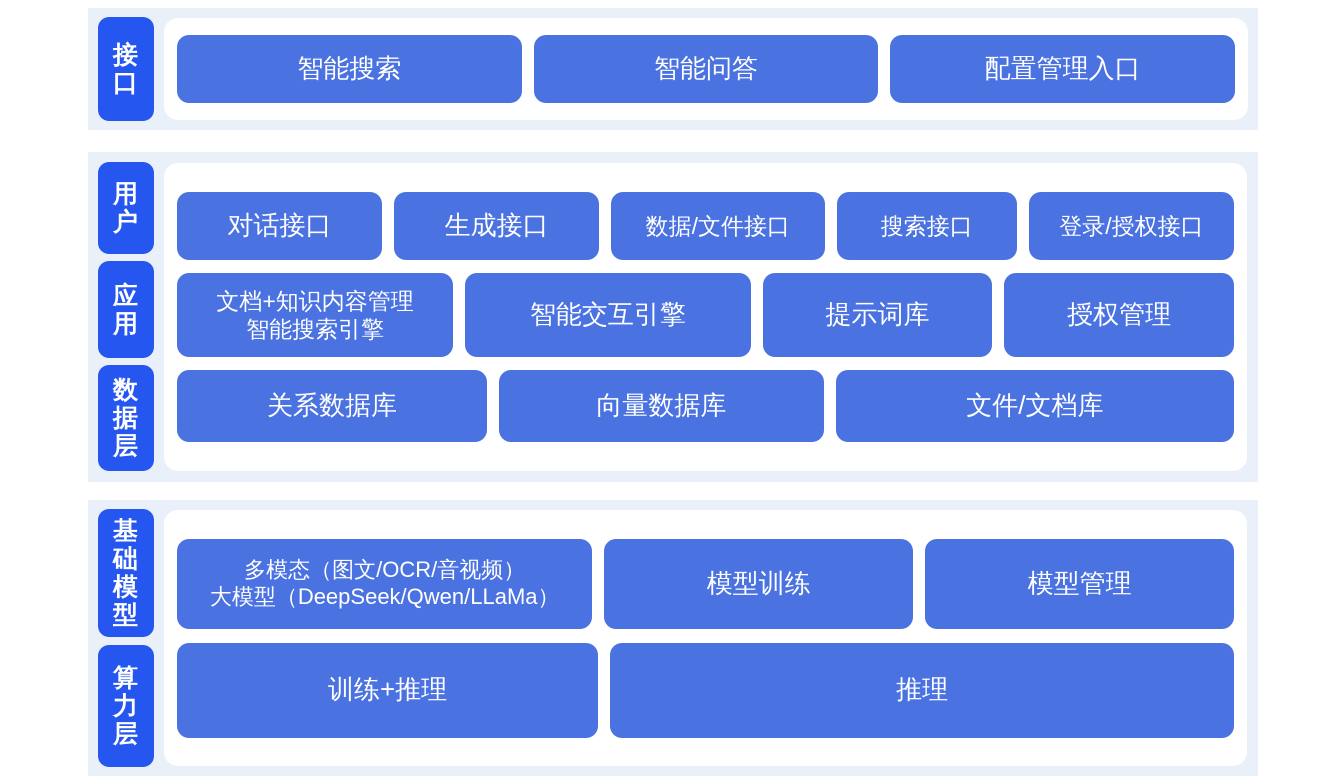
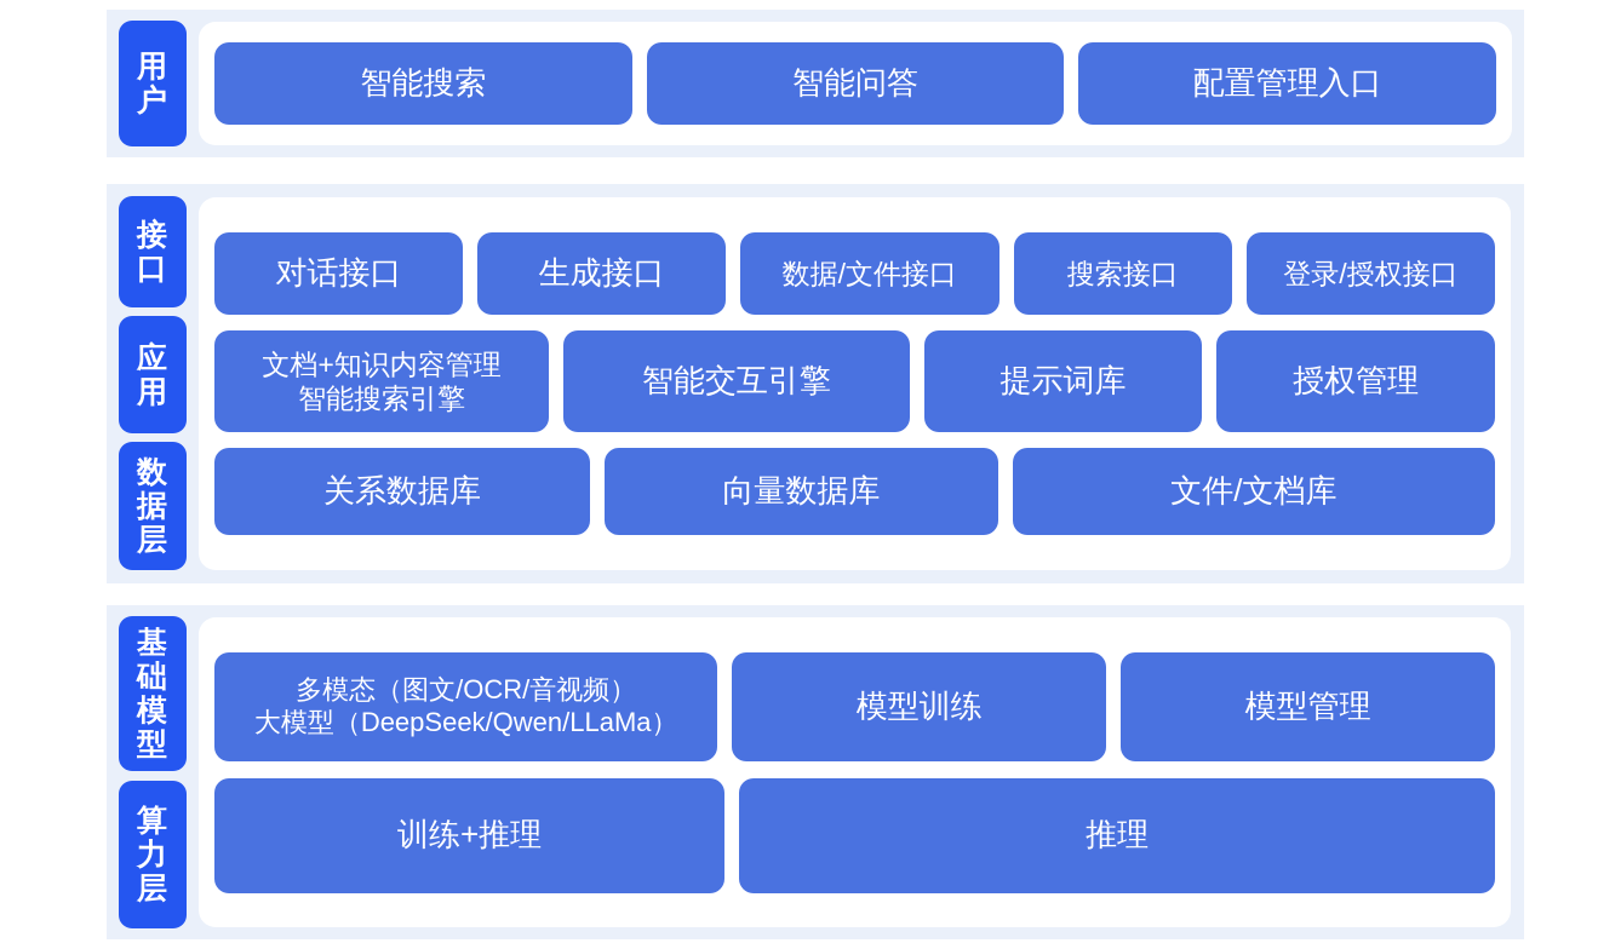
- 接口
+ 用户
  智能搜索
  智能问答
  配置管理入口
- 用户
+ 接口
  应用
  数据层
  对话接口
  生成接口
  数据/文件接口
  搜索接口
  登录/授权接口
  文档+知识内容管理
  智能搜索引擎
  智能交互引擎
  提示词库
  授权管理
  关系数据库
  向量数据库
  文件/文档库
  基础模型
  算力层
  多模态（图文/OCR/音视频）
  大模型（DeepSeek/Qwen/LLaMa）
  模型训练
  模型管理
  训练+推理
  推理
